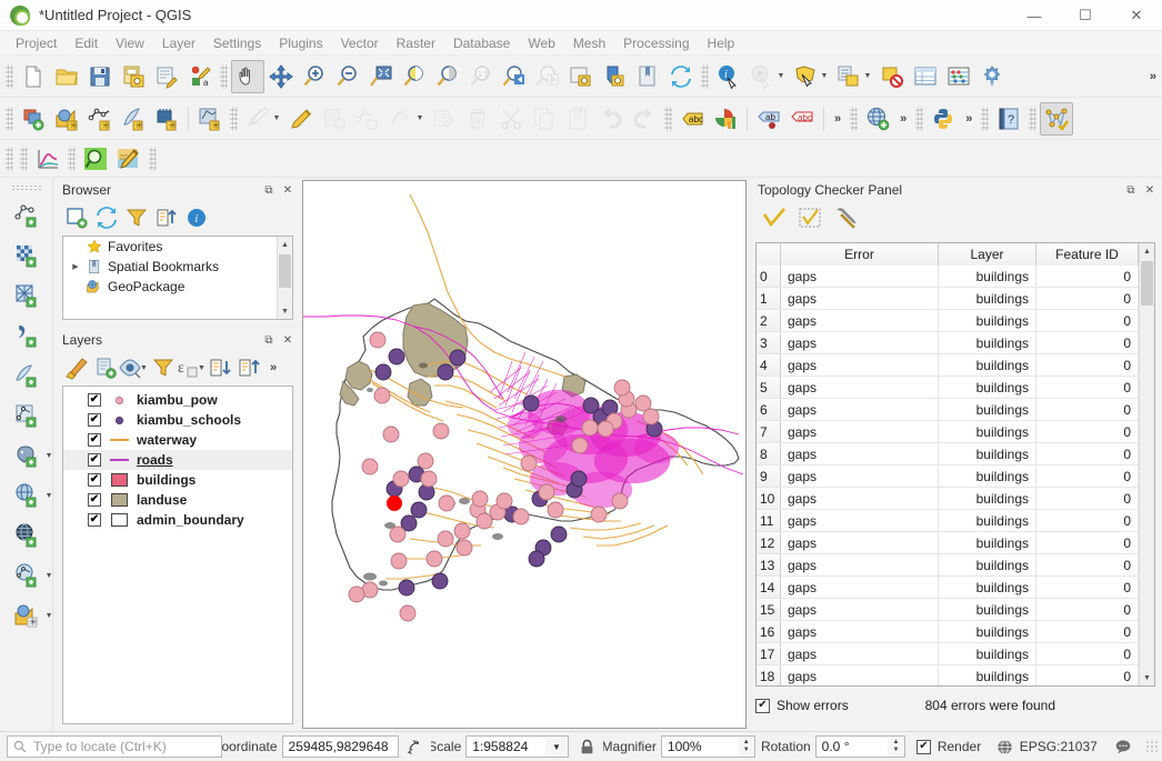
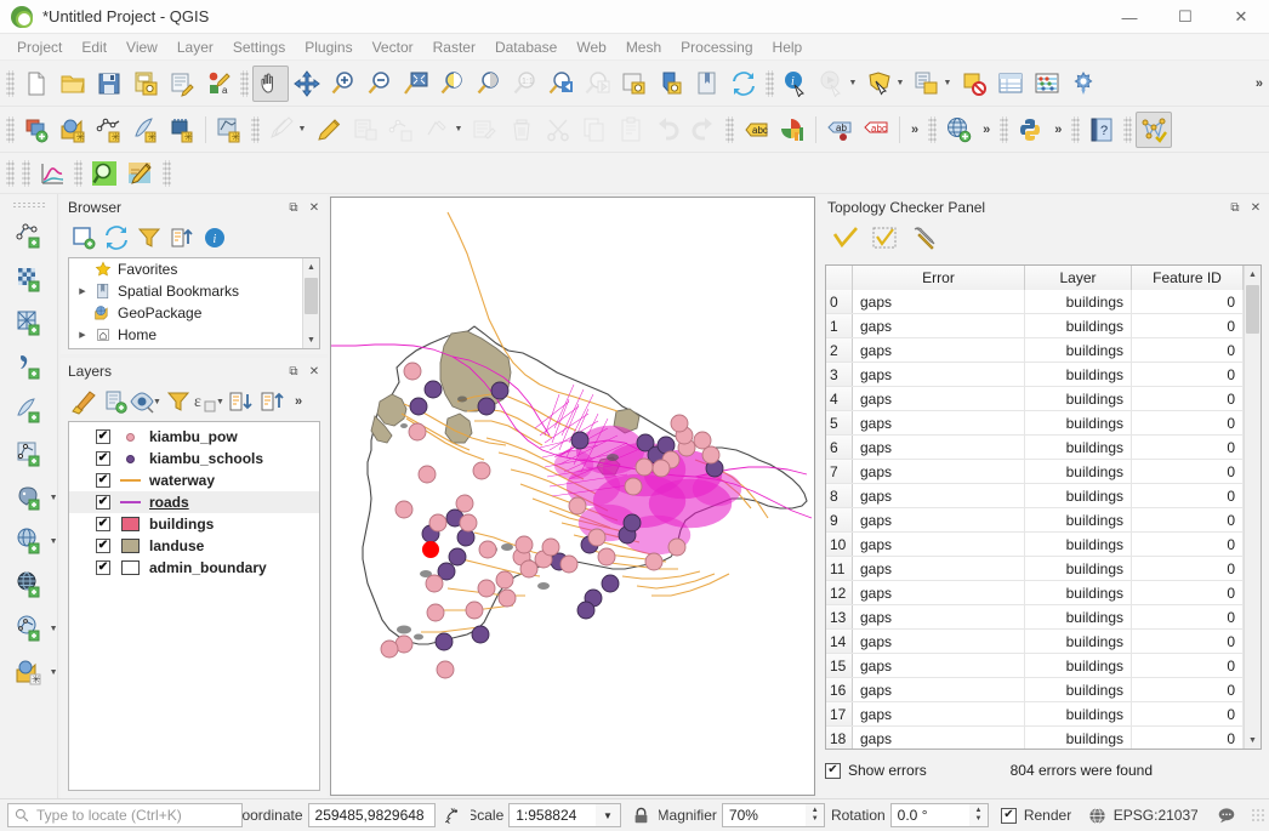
  *Untitled Project - QGIS
  —
  ☐
  ✕
  Project
  Edit
  View
  Layer
  Settings
  Plugins
  Vector
  Raster
  Database
  Web
  Mesh
  Processing
  Help
  a
  i
  »
  ✳
  ✳
  ✳
  ✳
  ✳
  abc
  ab
  abc
  »
  »
  »
  ?
  ✳
  Browser
  ⧉
  ✕
  i
  Favorites
  Spatial Bookmarks
  GeoPackage
+ Home
  Layers
  ⧉
  ✕
  ε
  »
  ✔
  kiambu_pow
  ✔
  kiambu_schools
  ✔
  waterway
  ✔
  roads
  ✔
  buildings
  ✔
  landuse
  ✔
  admin_boundary
  Topology Checker Panel
  ⧉
  ✕
  Error
  Layer
  Feature ID
  0
  gaps
  buildings
  0
  1
  gaps
  buildings
  0
  2
  gaps
  buildings
  0
  3
  gaps
  buildings
  0
  4
  gaps
  buildings
  0
  5
  gaps
  buildings
  0
  6
  gaps
  buildings
  0
  7
  gaps
  buildings
  0
  8
  gaps
  buildings
  0
  9
  gaps
  buildings
  0
  10
  gaps
  buildings
  0
  11
  gaps
  buildings
  0
  12
  gaps
  buildings
  0
  13
  gaps
  buildings
  0
  14
  gaps
  buildings
  0
  15
  gaps
  buildings
  0
  16
  gaps
  buildings
  0
  17
  gaps
  buildings
  0
  18
  gaps
  buildings
  0
  ✔
  Show errors
  804 errors were found
  Type to locate (Ctrl+K)
  oordinate
  259485,9829648
  Scale
  1:958824
  ▼
  Magnifier
- 100%
+ 70%
  Rotation
  0.0 °
  ✔
  Render
  EPSG:21037
